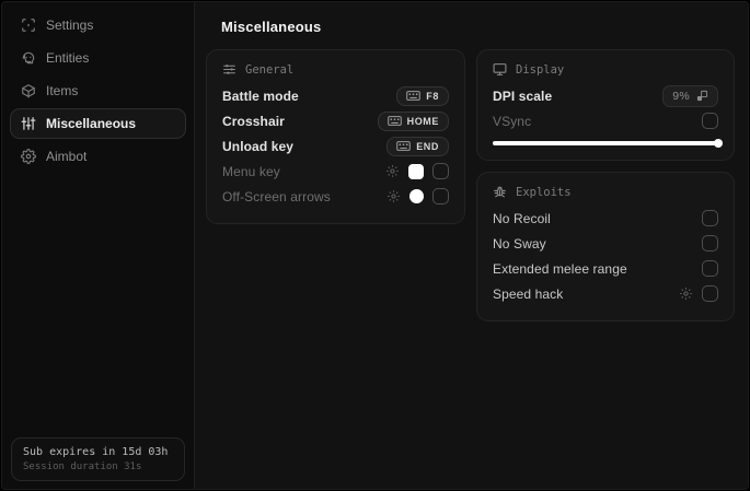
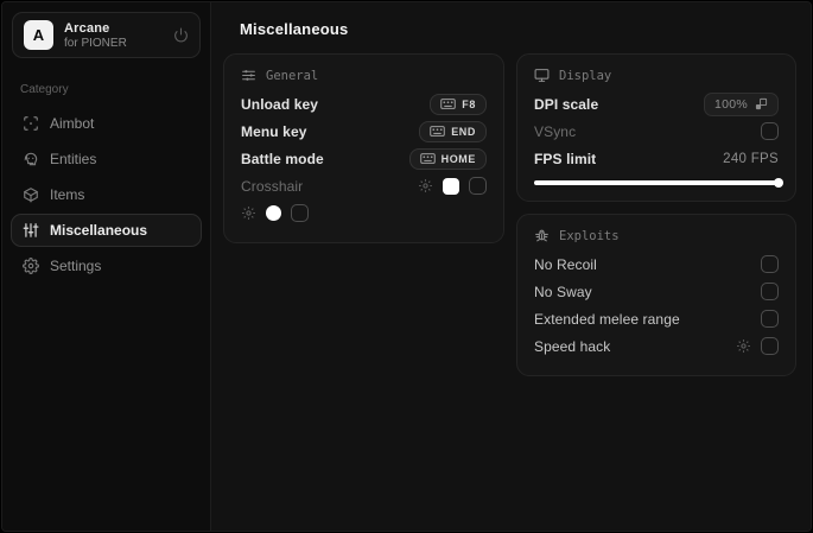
+ A
+ Arcane
+ for PIONER
+ Category
- Settings
+ Aimbot
  Entities
  Items
  Miscellaneous
- Aimbot
+ Settings
- Sub expires in 15d 03h
- Session duration 31s
  Miscellaneous
  General
- Battle mode
+ Unload key
  F8
- Crosshair
+ Menu key
- HOME
+ END
- Unload key
+ Battle mode
- END
+ HOME
- Menu key
+ Crosshair
- Off-Screen arrows
  Display
  DPI scale
- 9%
+ 100%
  VSync
+ FPS limit
+ 240 FPS
  Exploits
  No Recoil
  No Sway
  Extended melee range
  Speed hack
